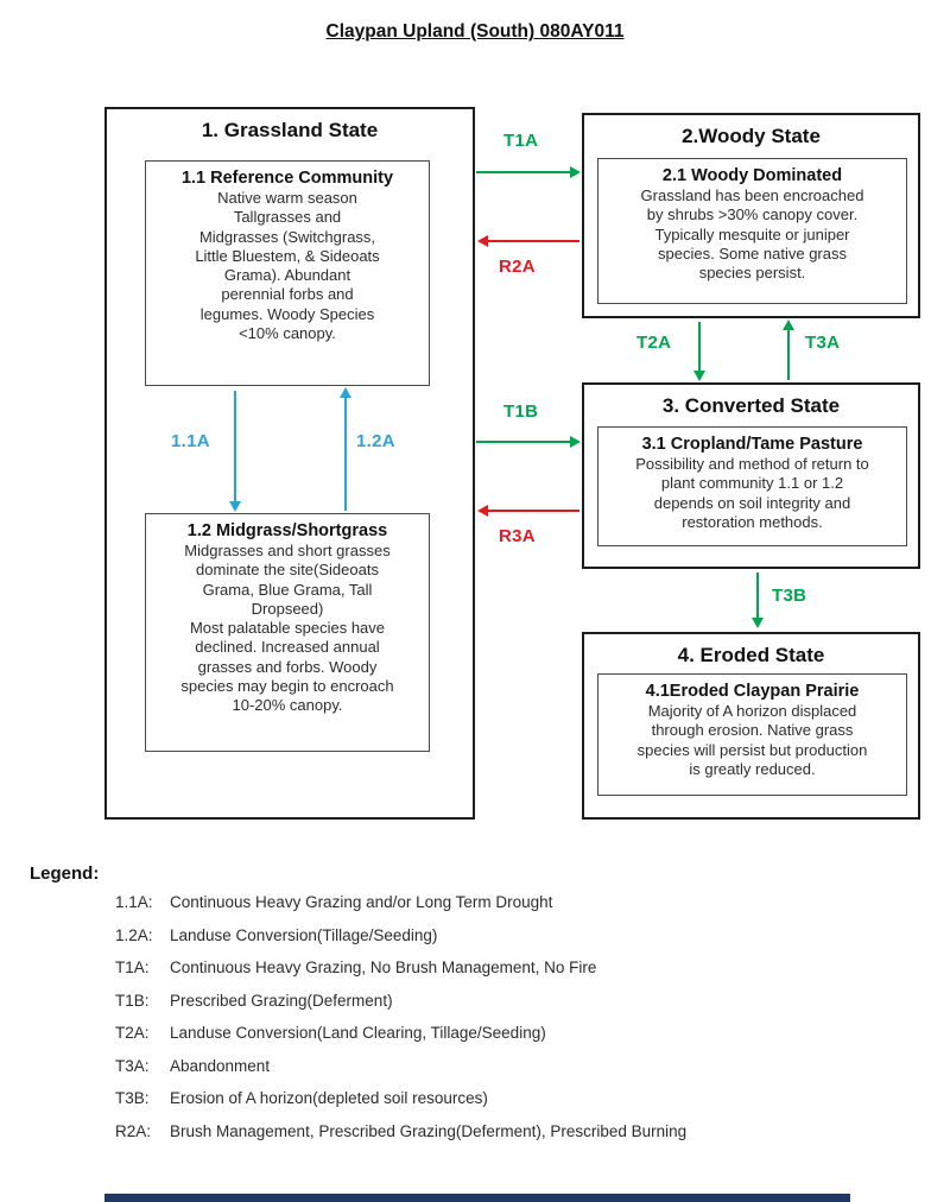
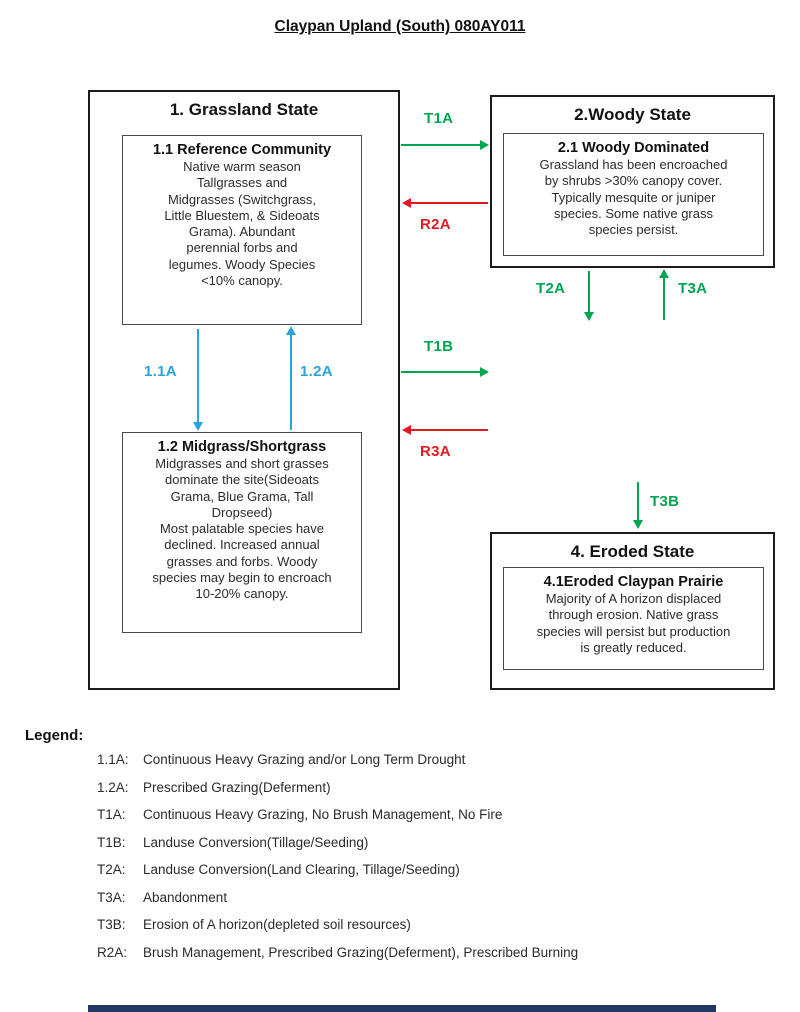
  Claypan Upland (South) 080AY011
  1. Grassland State
  1.1 Reference Community
  Native warm season
  Tallgrasses and
  Midgrasses (Switchgrass,
  Little Bluestem, & Sideoats
  Grama). Abundant
  perennial forbs and
  legumes. Woody Species
  <10% canopy.
  1.2 Midgrass/Shortgrass
  Midgrasses and short grasses
  dominate the site(Sideoats
  Grama, Blue Grama, Tall
  Dropseed)
  Most palatable species have
  declined. Increased annual
  grasses and forbs. Woody
  species may begin to encroach
  10-20% canopy.
  2.Woody State
  2.1 Woody Dominated
  Grassland has been encroached
  by shrubs >30% canopy cover.
  Typically mesquite or juniper
  species. Some native grass
  species persist.
- 3. Converted State
- 3.1 Cropland/Tame Pasture
- Possibility and method of return to
- plant community 1.1 or 1.2
- depends on soil integrity and
- restoration methods.
  4. Eroded State
  4.1Eroded Claypan Prairie
  Majority of A horizon displaced
  through erosion. Native grass
  species will persist but production
  is greatly reduced.
  T1A
  R2A
  T2A
  T3A
  T1B
  R3A
  T3B
  1.1A
  1.2A
  Legend:
  1.1A:
  Continuous Heavy Grazing and/or Long Term Drought
  1.2A:
- Landuse Conversion(Tillage/Seeding)
+ Prescribed Grazing(Deferment)
  T1A:
  Continuous Heavy Grazing, No Brush Management, No Fire
  T1B:
- Prescribed Grazing(Deferment)
+ Landuse Conversion(Tillage/Seeding)
  T2A:
  Landuse Conversion(Land Clearing, Tillage/Seeding)
  T3A:
  Abandonment
  T3B:
  Erosion of A horizon(depleted soil resources)
  R2A:
  Brush Management, Prescribed Grazing(Deferment), Prescribed Burning
